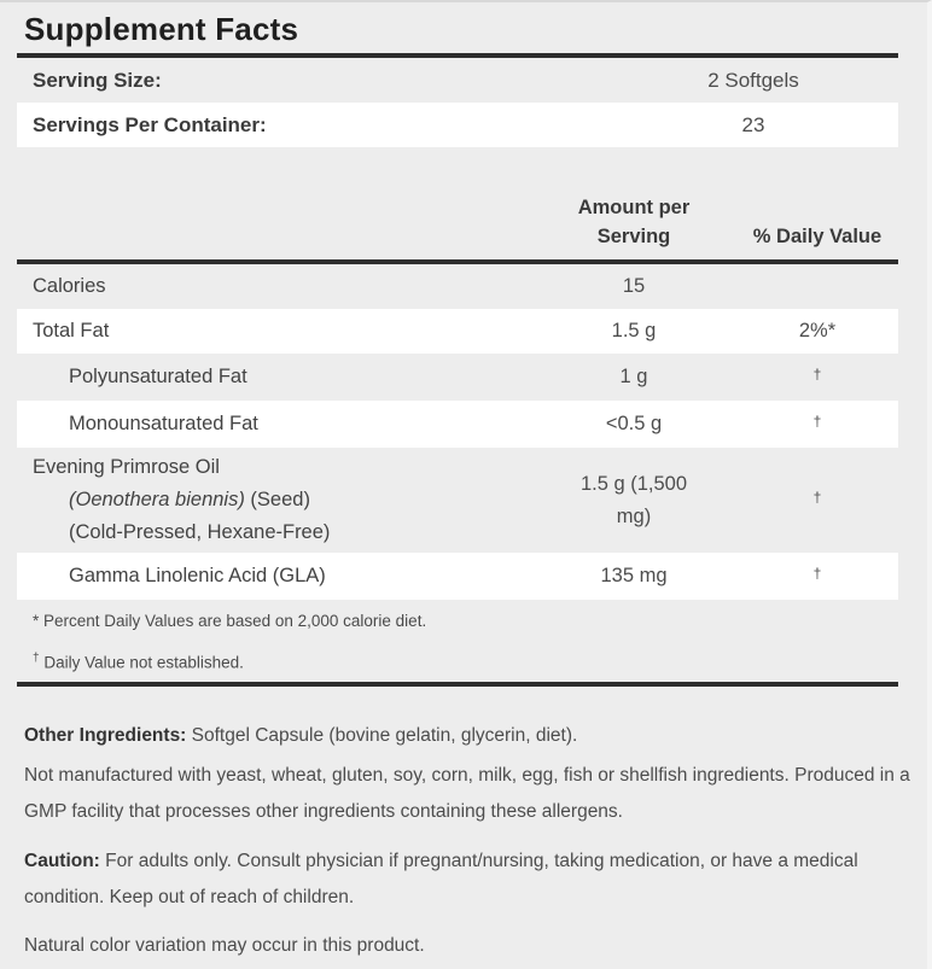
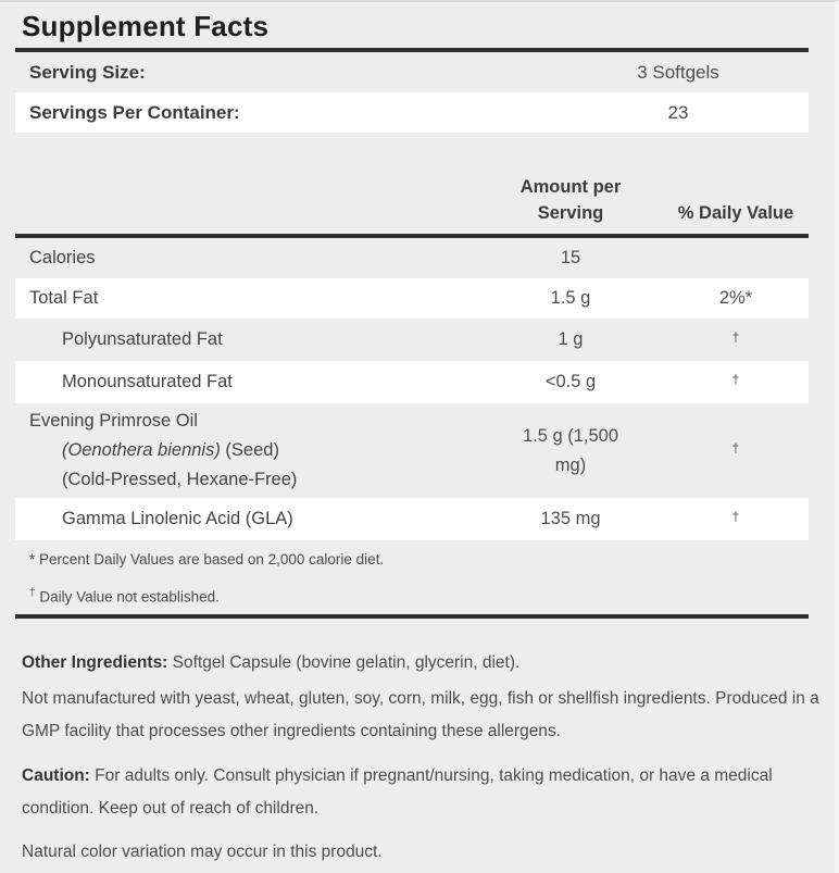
  Supplement Facts
  Serving Size:
- 2 Softgels
+ 3 Softgels
  Servings Per Container:
  23
  Amount per
  Serving
  % Daily Value
  Calories
  15
  Total Fat
  1.5 g
  2%*
  Polyunsaturated Fat
  1 g
  †
  Monounsaturated Fat
  <0.5 g
  †
  Evening Primrose Oil
  (Oenothera biennis) (Seed)
  (Cold-Pressed, Hexane-Free)
  1.5 g (1,500
  mg)
  †
  Gamma Linolenic Acid (GLA)
  135 mg
  †
  * Percent Daily Values are based on 2,000 calorie diet.
  † Daily Value not established.
  Other Ingredients: Softgel Capsule (bovine gelatin, glycerin, diet).
  Not manufactured with yeast, wheat, gluten, soy, corn, milk, egg, fish or shellfish ingredients. Produced in a GMP facility that processes other ingredients containing these allergens.
  Caution: For adults only. Consult physician if pregnant/nursing, taking medication, or have a medical condition. Keep out of reach of children.
  Natural color variation may occur in this product.
